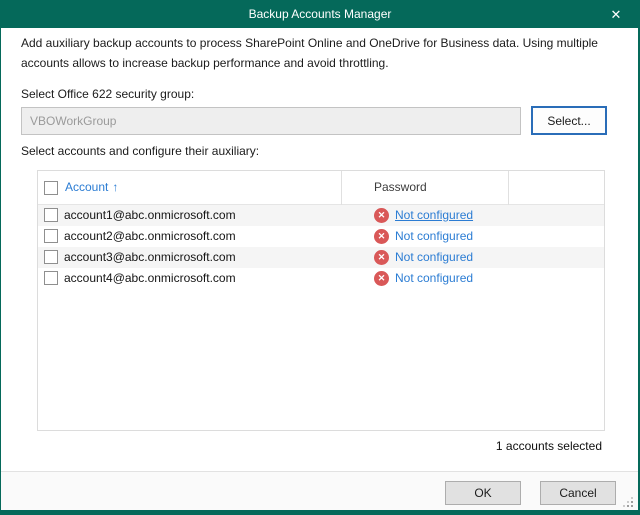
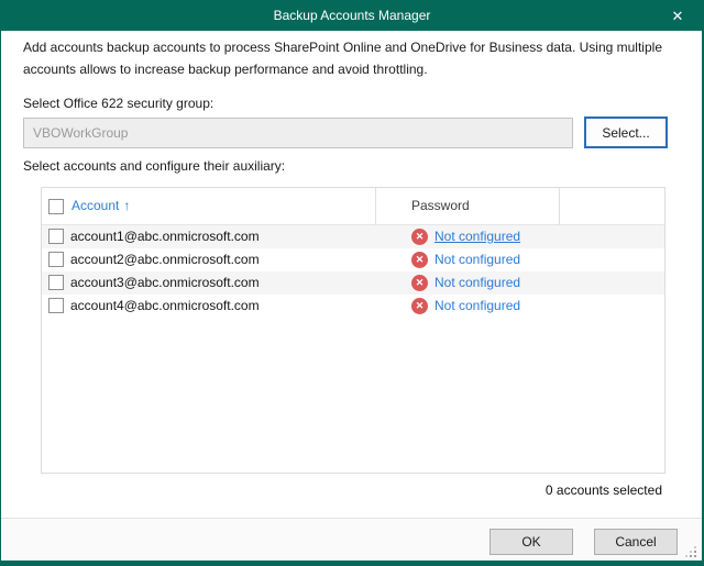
  Backup Accounts Manager
  ✕
- Add auxiliary backup accounts to process SharePoint Online and OneDrive for Business data. Using multiple accounts allows to increase backup performance and avoid throttling.
+ Add accounts backup accounts to process SharePoint Online and OneDrive for Business data. Using multiple accounts allows to increase backup performance and avoid throttling.
  Select Office 622 security group:
  VBOWorkGroup
  Select...
  Select accounts and configure their auxiliary:
  Account ↑
  Password
  account1@abc.onmicrosoft.com
  ✕
  Not configured
  account2@abc.onmicrosoft.com
  ✕
  Not configured
  account3@abc.onmicrosoft.com
  ✕
  Not configured
  account4@abc.onmicrosoft.com
  ✕
  Not configured
- 1 accounts selected
+ 0 accounts selected
  OK
  Cancel
